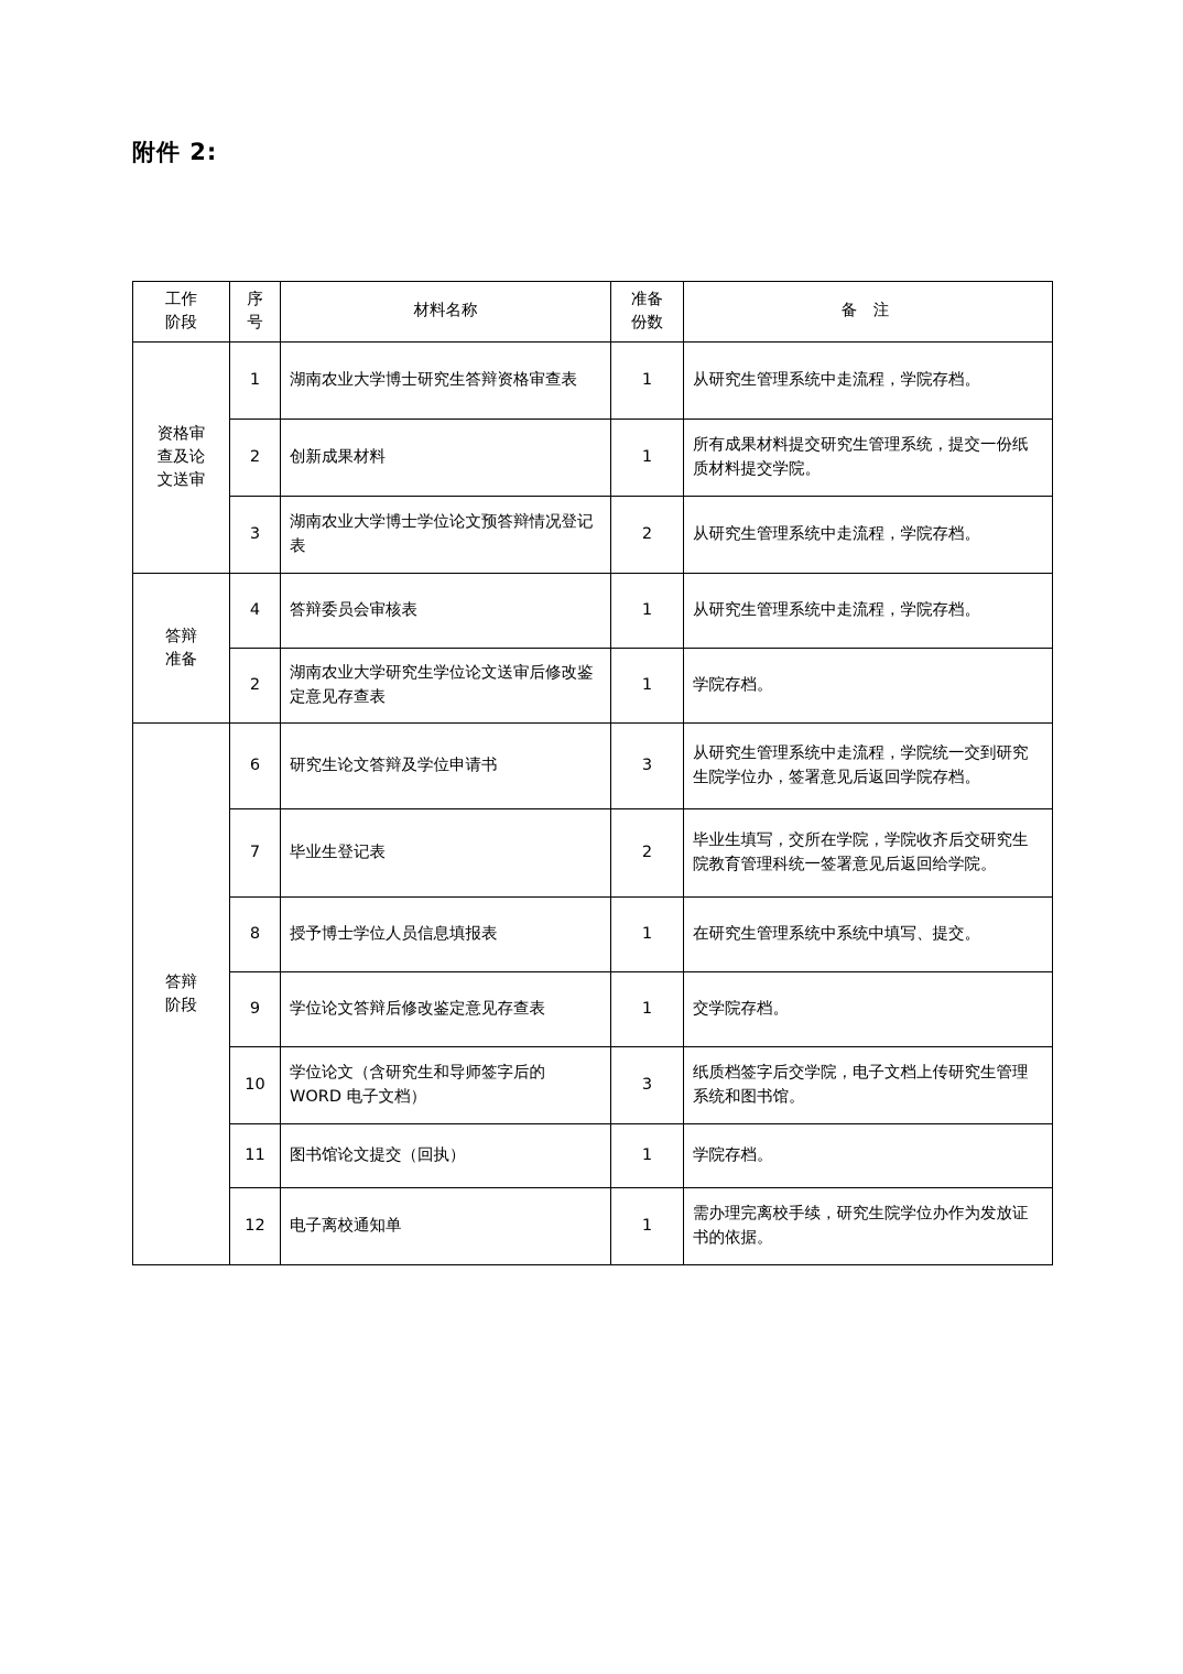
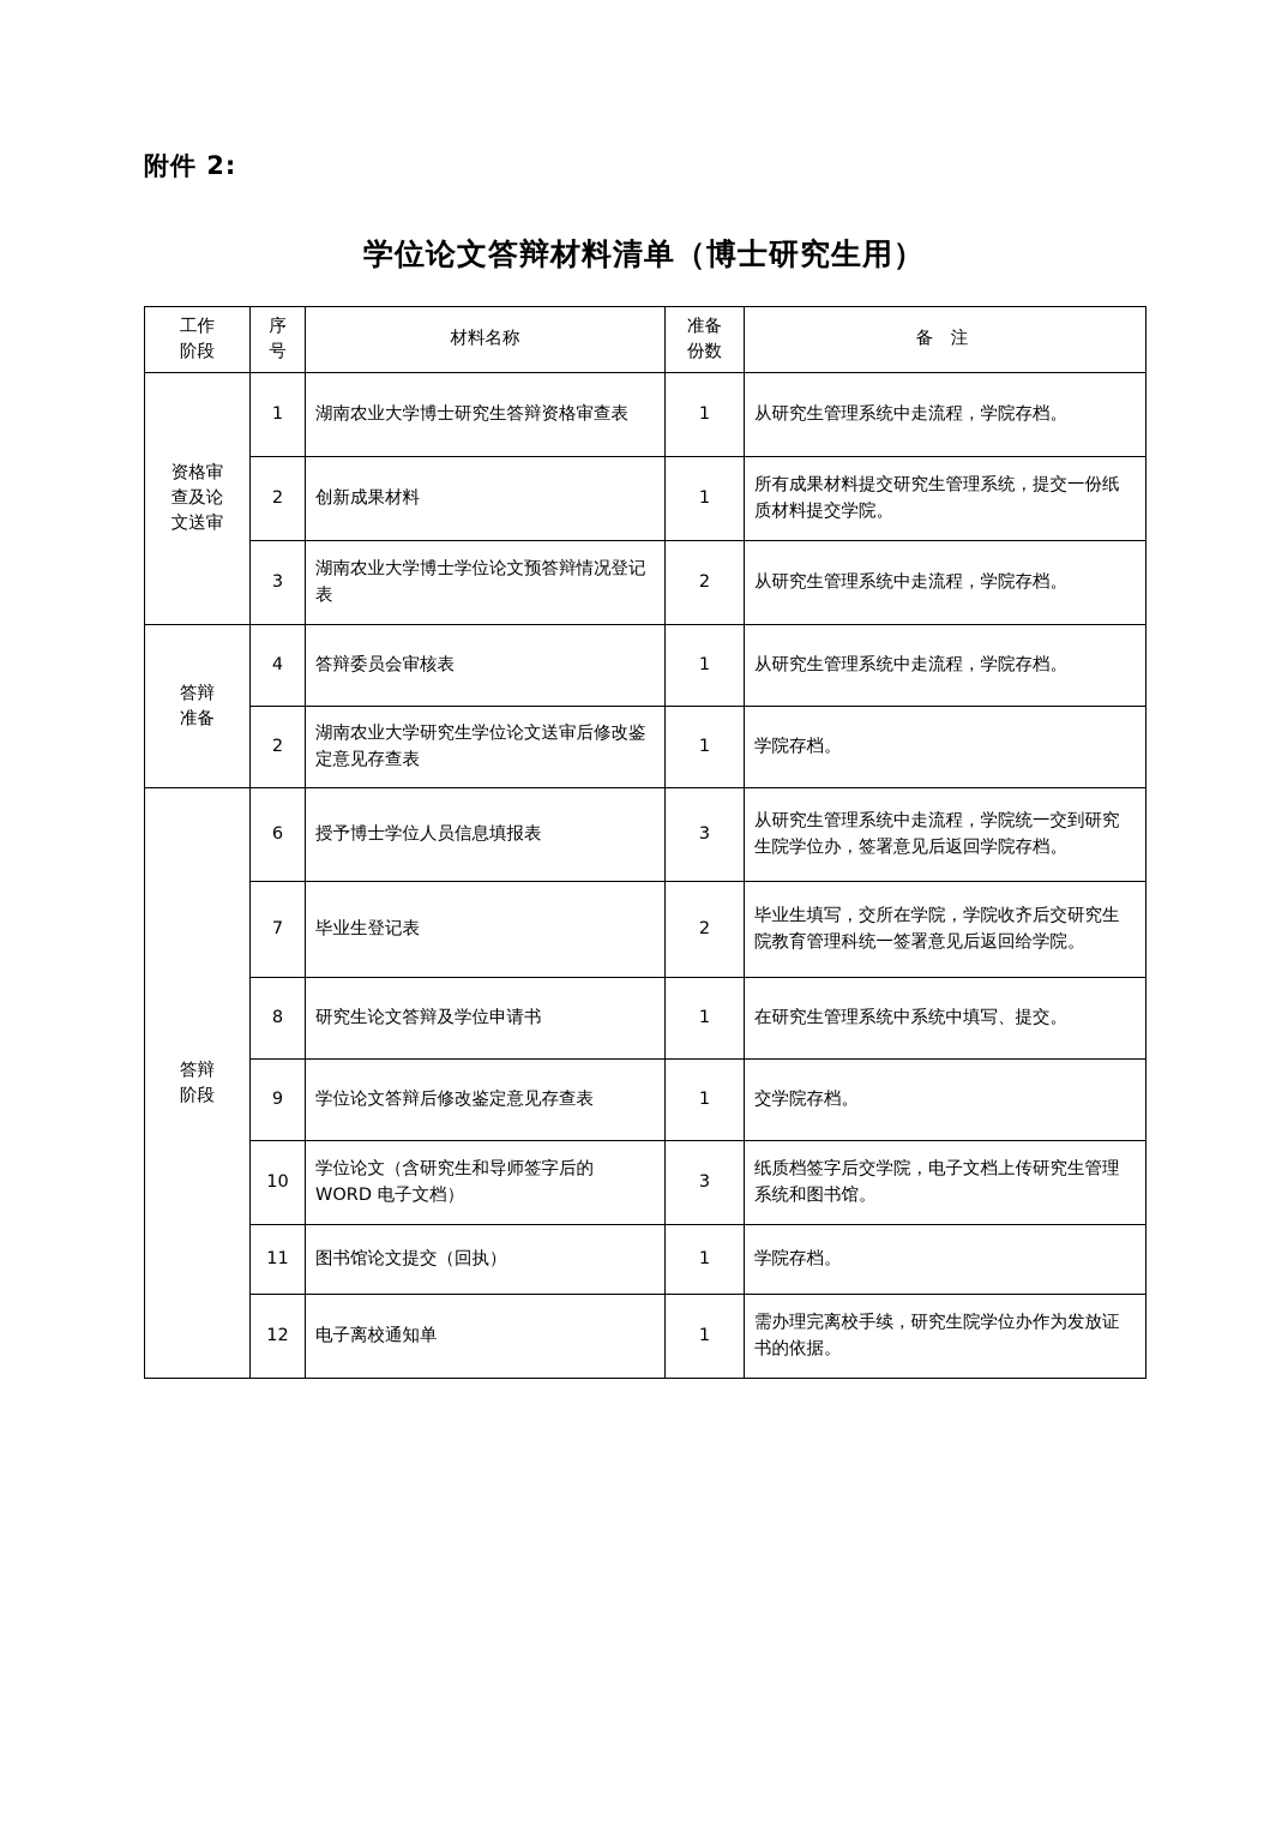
  附件 2:
+ 学位论文答辩材料清单（博士研究生用）
  工作 阶段	序 号	材料名称	准备 份数	备 注
  资格审 查及论 文送审	1	湖南农业大学博士研究生答辩资格审查表	1	从研究生管理系统中走流程，学院存档。
  2	创新成果材料	1	所有成果材料提交研究生管理系统，提交一份纸质材料提交学院。
  3	湖南农业大学博士学位论文预答辩情况登记表	2	从研究生管理系统中走流程，学院存档。
  答辩 准备	4	答辩委员会审核表	1	从研究生管理系统中走流程，学院存档。
  2	湖南农业大学研究生学位论文送审后修改鉴定意见存查表	1	学院存档。
- 答辩 阶段	6	研究生论文答辩及学位申请书	3	从研究生管理系统中走流程，学院统一交到研究生院学位办，签署意见后返回学院存档。
+ 答辩 阶段	6	授予博士学位人员信息填报表	3	从研究生管理系统中走流程，学院统一交到研究生院学位办，签署意见后返回学院存档。
  7	毕业生登记表	2	毕业生填写，交所在学院，学院收齐后交研究生院教育管理科统一签署意见后返回给学院。
- 8	授予博士学位人员信息填报表	1	在研究生管理系统中系统中填写、提交。
+ 8	研究生论文答辩及学位申请书	1	在研究生管理系统中系统中填写、提交。
  9	学位论文答辩后修改鉴定意见存查表	1	交学院存档。
  10	学位论文（含研究生和导师签字后的 WORD 电子文档）	3	纸质档签字后交学院，电子文档上传研究生管理系统和图书馆。
  11	图书馆论文提交（回执）	1	学院存档。
  12	电子离校通知单	1	需办理完离校手续，研究生院学位办作为发放证书的依据。
